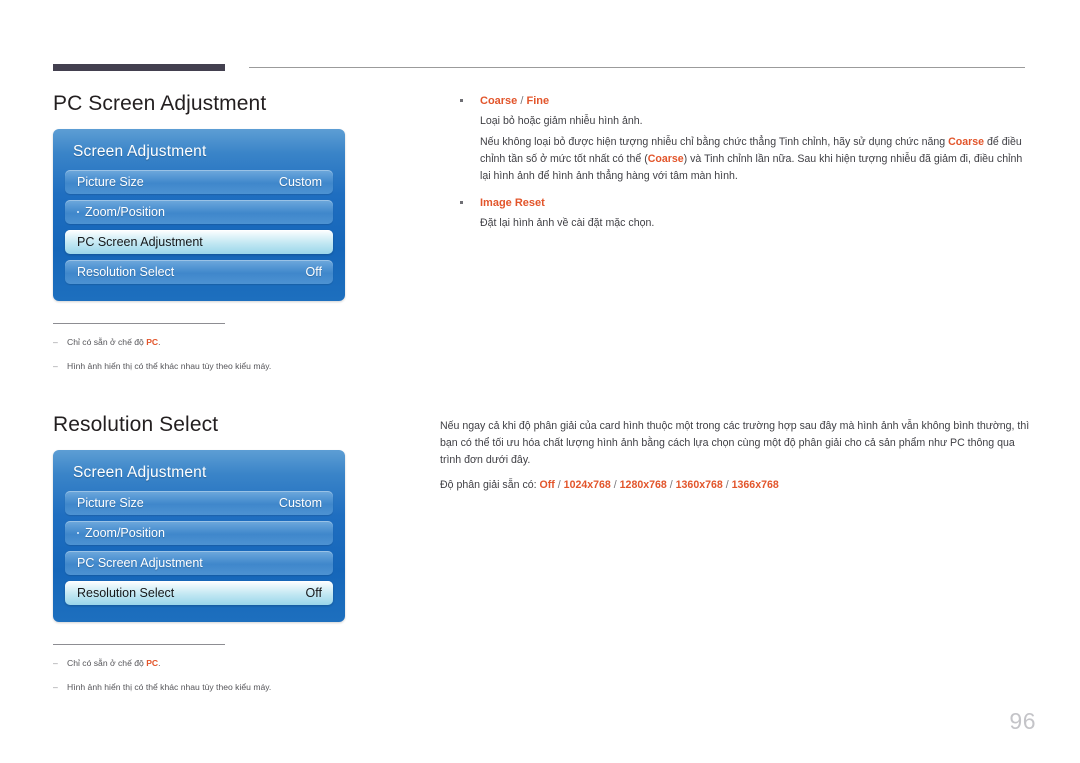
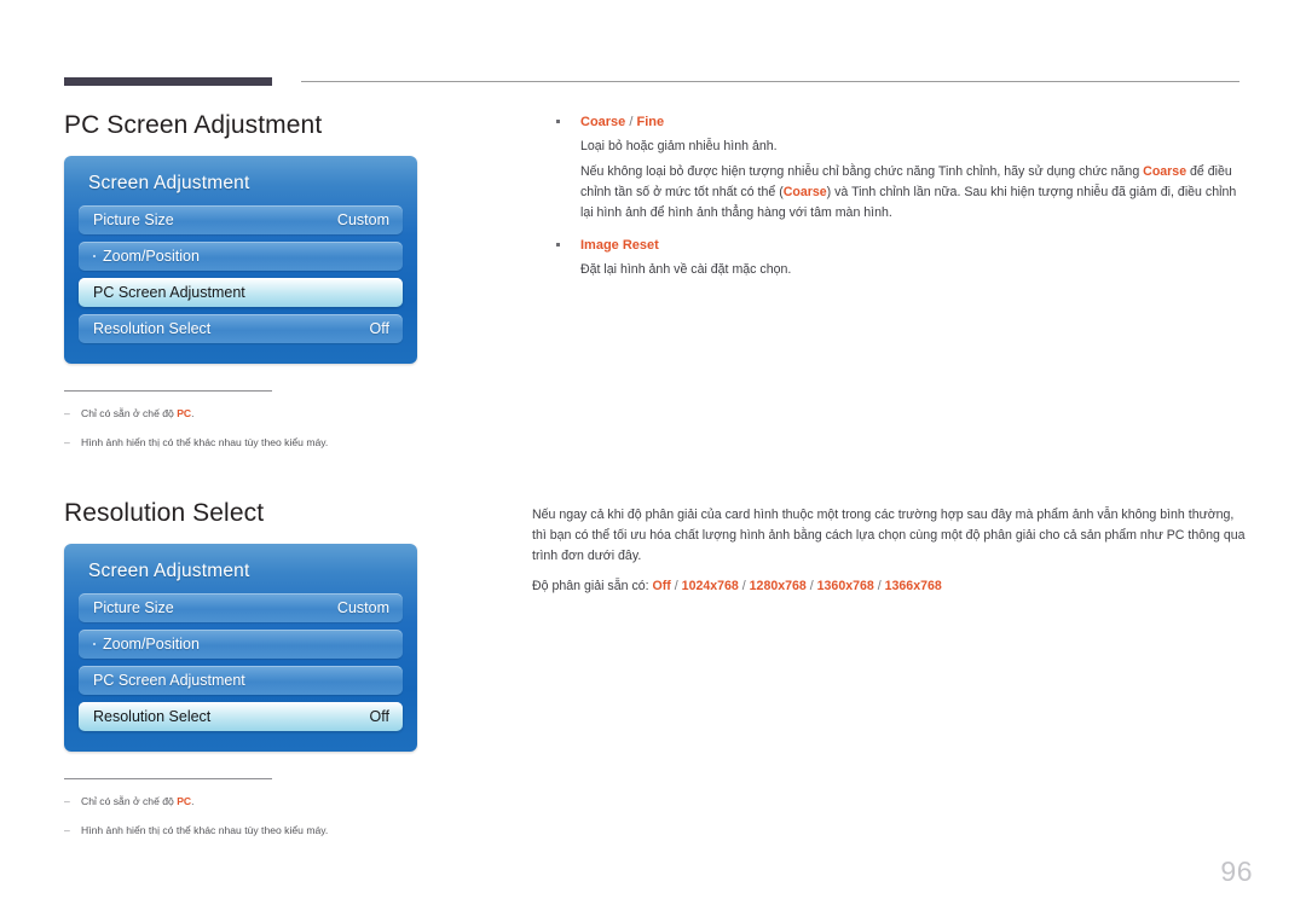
  PC Screen Adjustment
  Screen Adjustment
  Picture Size
  Custom
  Zoom/Position
  PC Screen Adjustment
  Resolution Select
  Off
  –
  Chỉ có sẵn ở chế độ PC.
  –
  Hình ảnh hiển thị có thể khác nhau tùy theo kiểu máy.
  Resolution Select
  Screen Adjustment
  Picture Size
  Custom
  Zoom/Position
  PC Screen Adjustment
  Resolution Select
  Off
  –
  Chỉ có sẵn ở chế độ PC.
  –
  Hình ảnh hiển thị có thể khác nhau tùy theo kiểu máy.
  Coarse / Fine
  Loại bỏ hoặc giảm nhiễu hình ảnh.
- Nếu không loại bỏ được hiện tượng nhiễu chỉ bằng chức thẳng Tinh chỉnh, hãy sử dụng chức năng Coarse để điều chỉnh tần số ở mức tốt nhất có thể (Coarse) và Tinh chỉnh lần nữa. Sau khi hiện tượng nhiễu đã giảm đi, điều chỉnh lại hình ảnh để hình ảnh thẳng hàng với tâm màn hình.
+ Nếu không loại bỏ được hiện tượng nhiễu chỉ bằng chức năng Tinh chỉnh, hãy sử dụng chức năng Coarse để điều chỉnh tần số ở mức tốt nhất có thể (Coarse) và Tinh chỉnh lần nữa. Sau khi hiện tượng nhiễu đã giảm đi, điều chỉnh lại hình ảnh để hình ảnh thẳng hàng với tâm màn hình.
  Image Reset
  Đặt lại hình ảnh về cài đặt mặc chọn.
- Nếu ngay cả khi độ phân giải của card hình thuộc một trong các trường hợp sau đây mà hình ảnh vẫn không bình thường, thì bạn có thể tối ưu hóa chất lượng hình ảnh bằng cách lựa chọn cùng một độ phân giải cho cả sản phẩm như PC thông qua trình đơn dưới đây.
+ Nếu ngay cả khi độ phân giải của card hình thuộc một trong các trường hợp sau đây mà phẩm ảnh vẫn không bình thường, thì bạn có thể tối ưu hóa chất lượng hình ảnh bằng cách lựa chọn cùng một độ phân giải cho cả sản phẩm như PC thông qua trình đơn dưới đây.
  Độ phân giải sẵn có: Off / 1024x768 / 1280x768 / 1360x768 / 1366x768
  96
